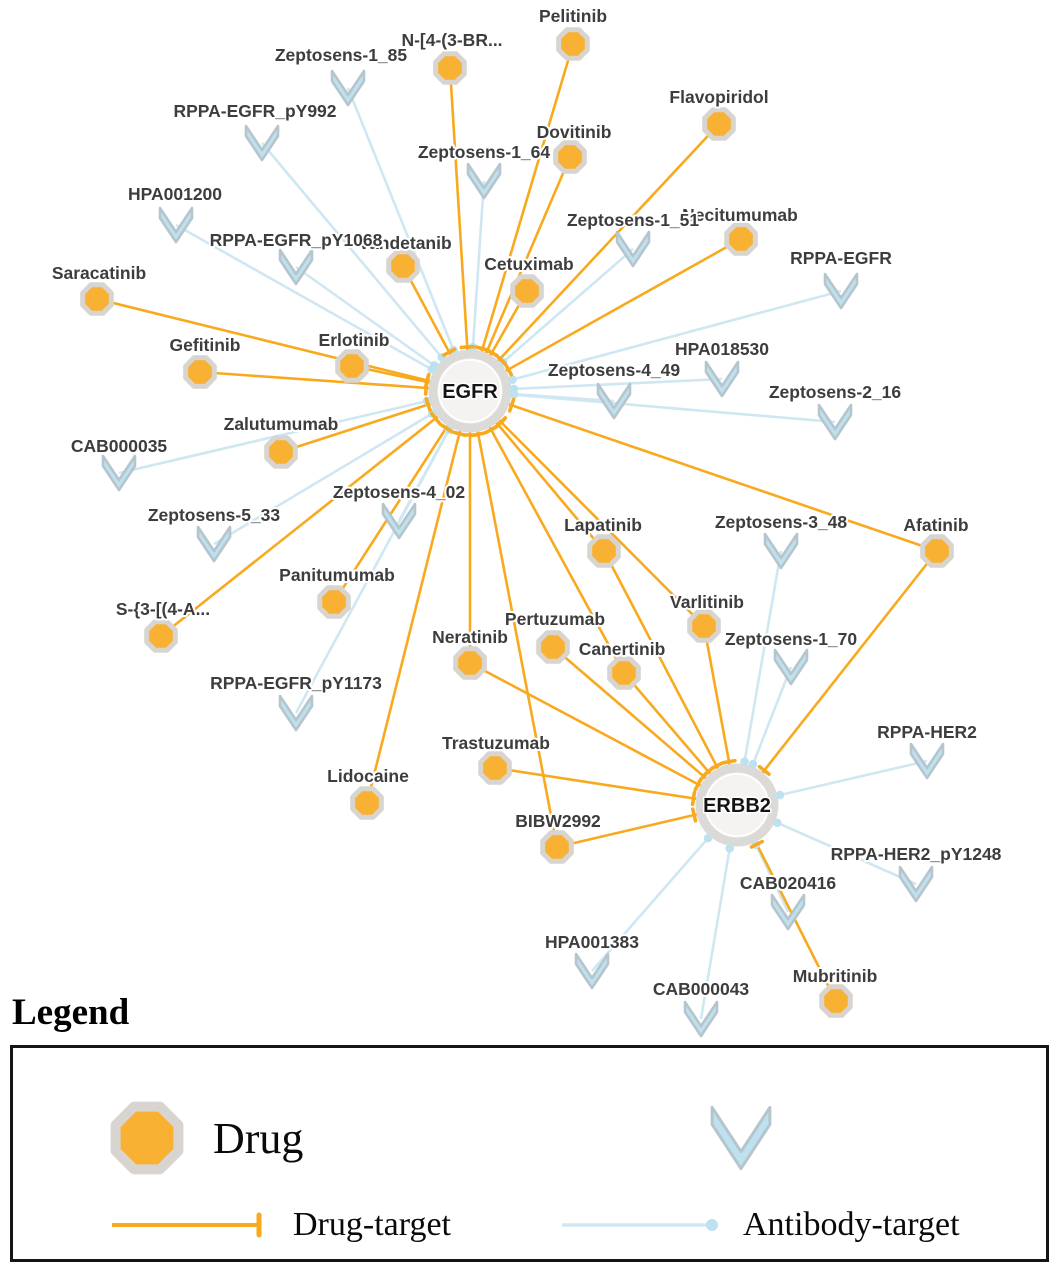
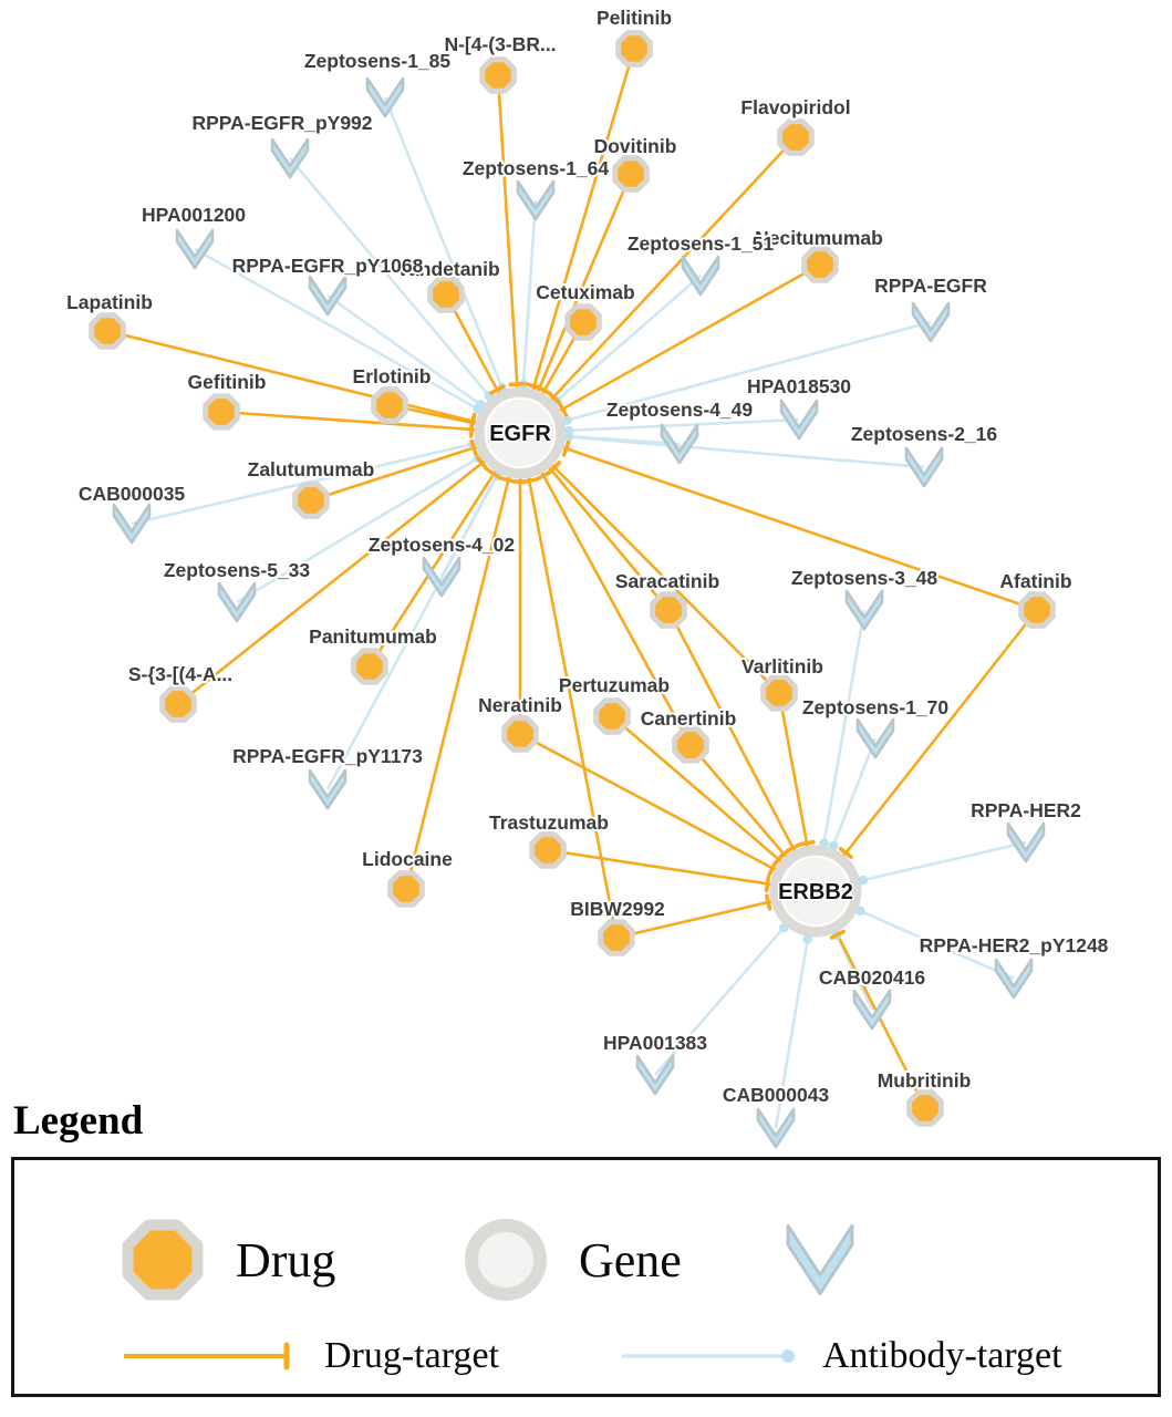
  Pelitinib
  N-[4-(3-BR...
  Dovitinib
  Flavopiridol
  Necitumumab
  Vandetanib
  Cetuximab
- Saracatinib
+ Lapatinib
  Gefitinib
  Erlotinib
  Zalutumumab
  Panitumumab
  S-{3-[(4-A...
- Lapatinib
+ Saracatinib
  Afatinib
  Varlitinib
  Pertuzumab
  Neratinib
  Canertinib
  Trastuzumab
  Lidocaine
  BIBW2992
  Mubritinib
  Zeptosens-1_85
  RPPA-EGFR_pY992
  HPA001200
  RPPA-EGFR_pY1068
  Zeptosens-1_64
  Zeptosens-1_51
  RPPA-EGFR
  HPA018530
  Zeptosens-4_49
  Zeptosens-2_16
  CAB000035
  Zeptosens-5_33
  Zeptosens-4_02
  Zeptosens-3_48
  Zeptosens-1_70
  RPPA-EGFR_pY1173
  RPPA-HER2
  RPPA-HER2_pY1248
  CAB020416
  HPA001383
  CAB000043
  EGFR
  ERBB2
  Legend
  Drug
+ Gene
  Drug-target
  Antibody-target
